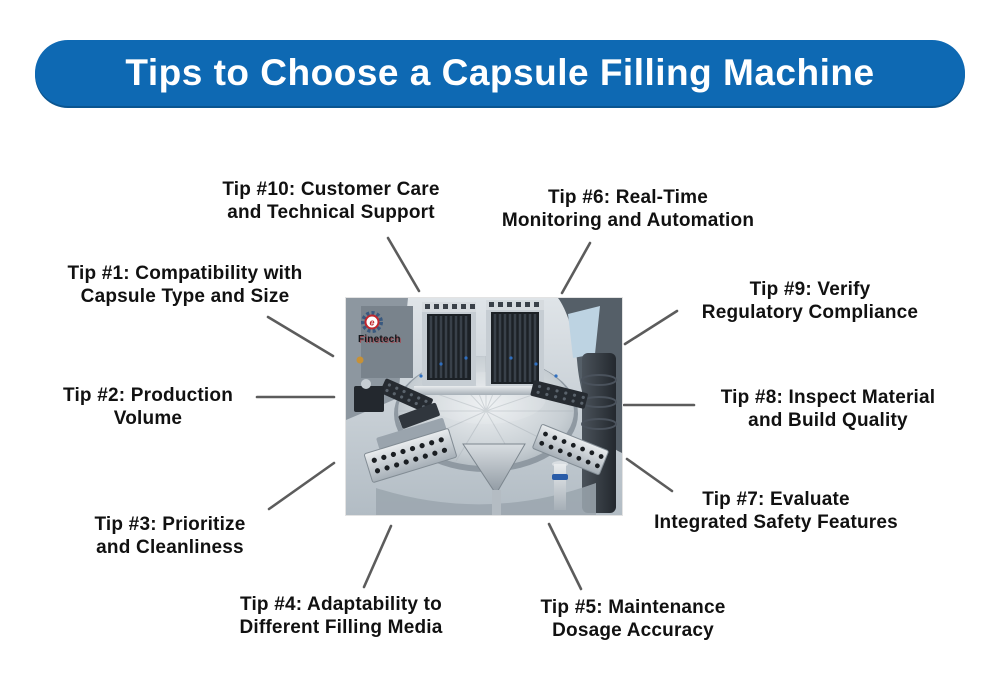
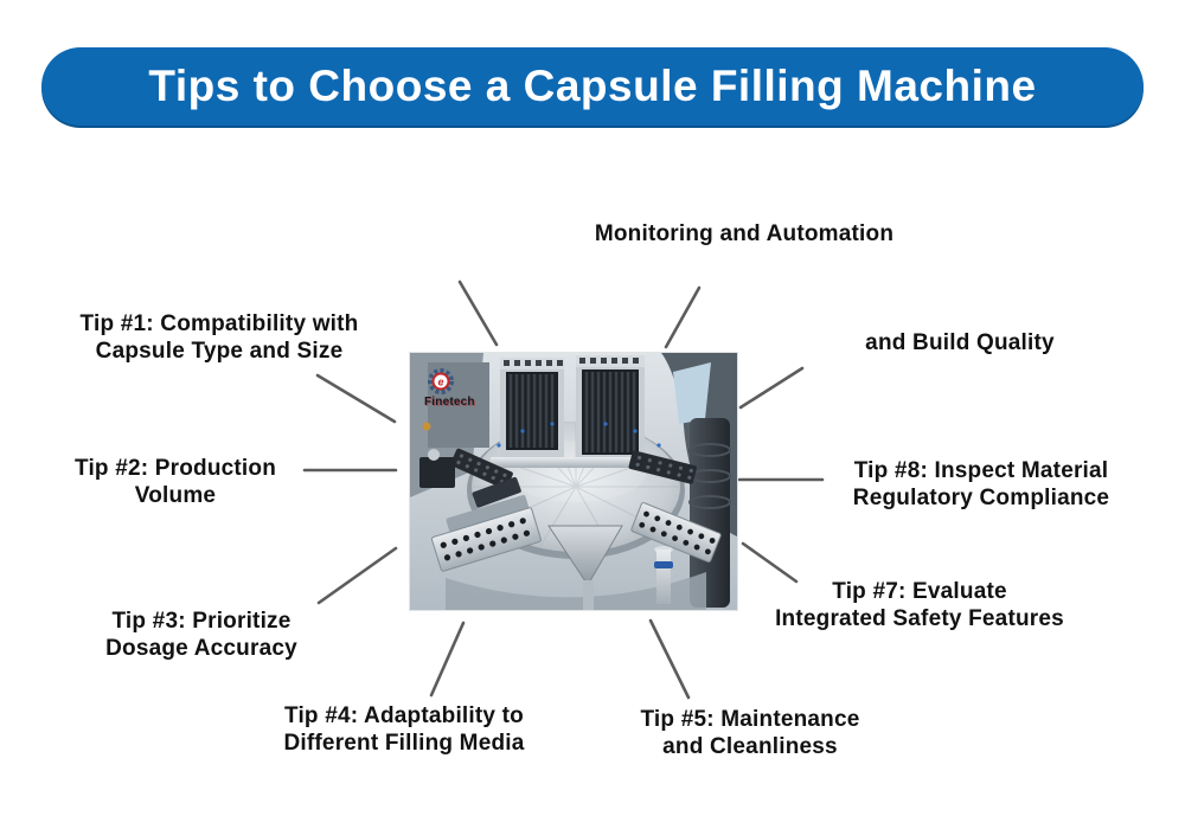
  Tips to Choose a Capsule Filling Machine
- Tip #10: Customer Care
- and Technical Support
- Tip #6: Real-Time
  Monitoring and Automation
  Tip #1: Compatibility with
  Capsule Type and Size
- Tip #9: Verify
- Regulatory Compliance
+ and Build Quality
  Tip #2: Production
  Volume
  Tip #8: Inspect Material
- and Build Quality
+ Regulatory Compliance
  Tip #3: Prioritize
- and Cleanliness
+ Dosage Accuracy
  Tip #7: Evaluate
  Integrated Safety Features
  Tip #4: Adaptability to
  Different Filling Media
  Tip #5: Maintenance
- Dosage Accuracy
+ and Cleanliness
  e
  Finetech
